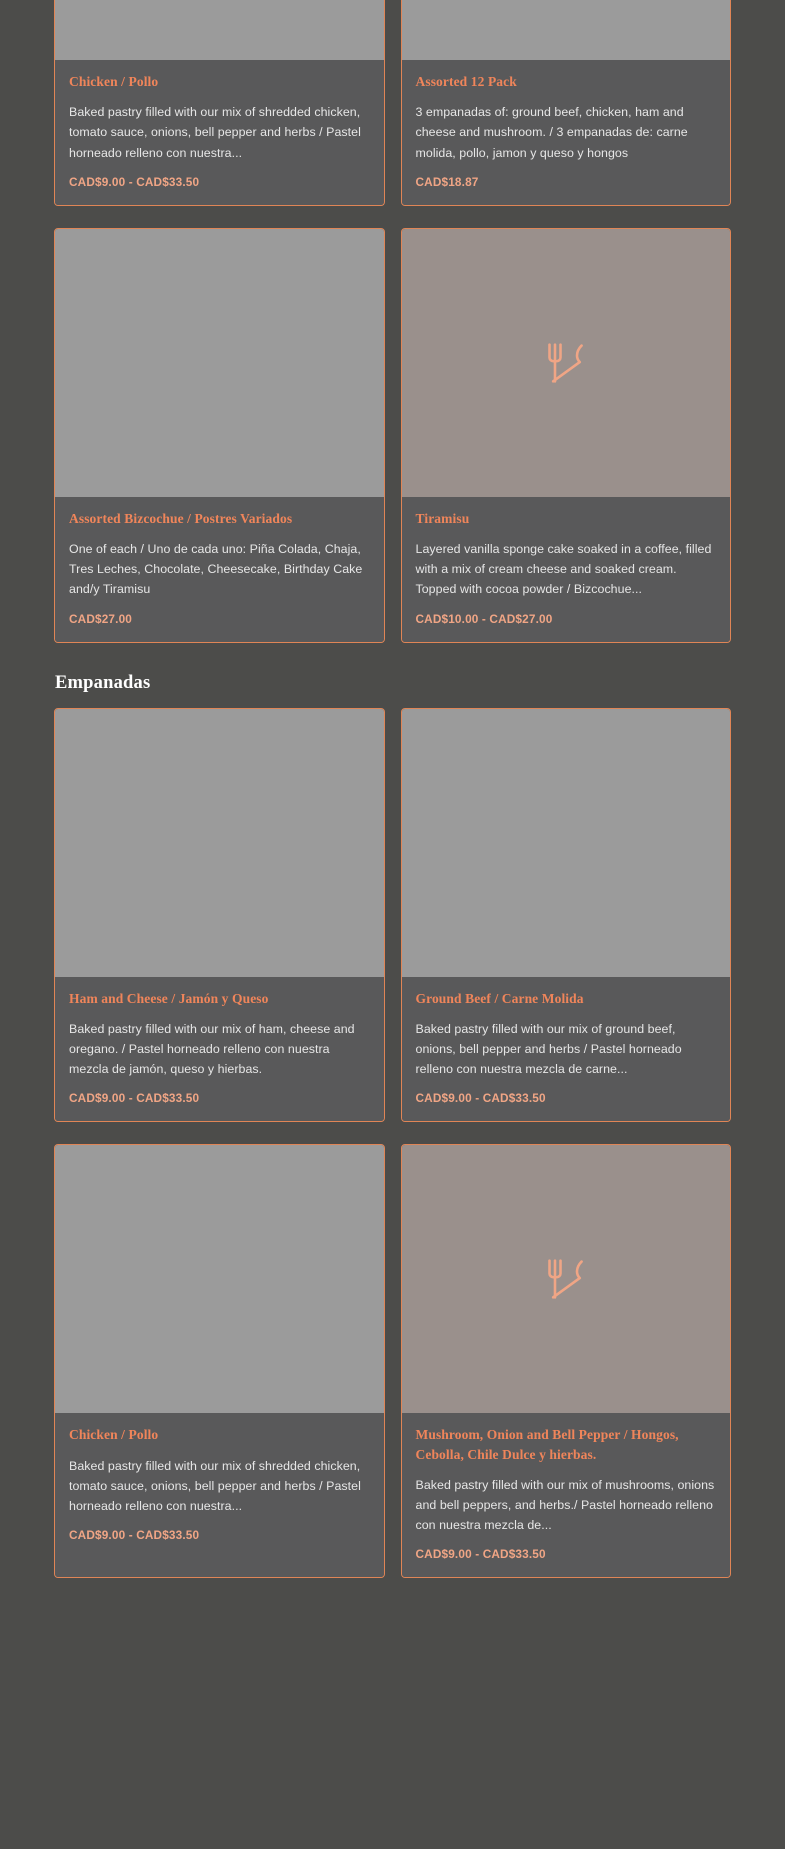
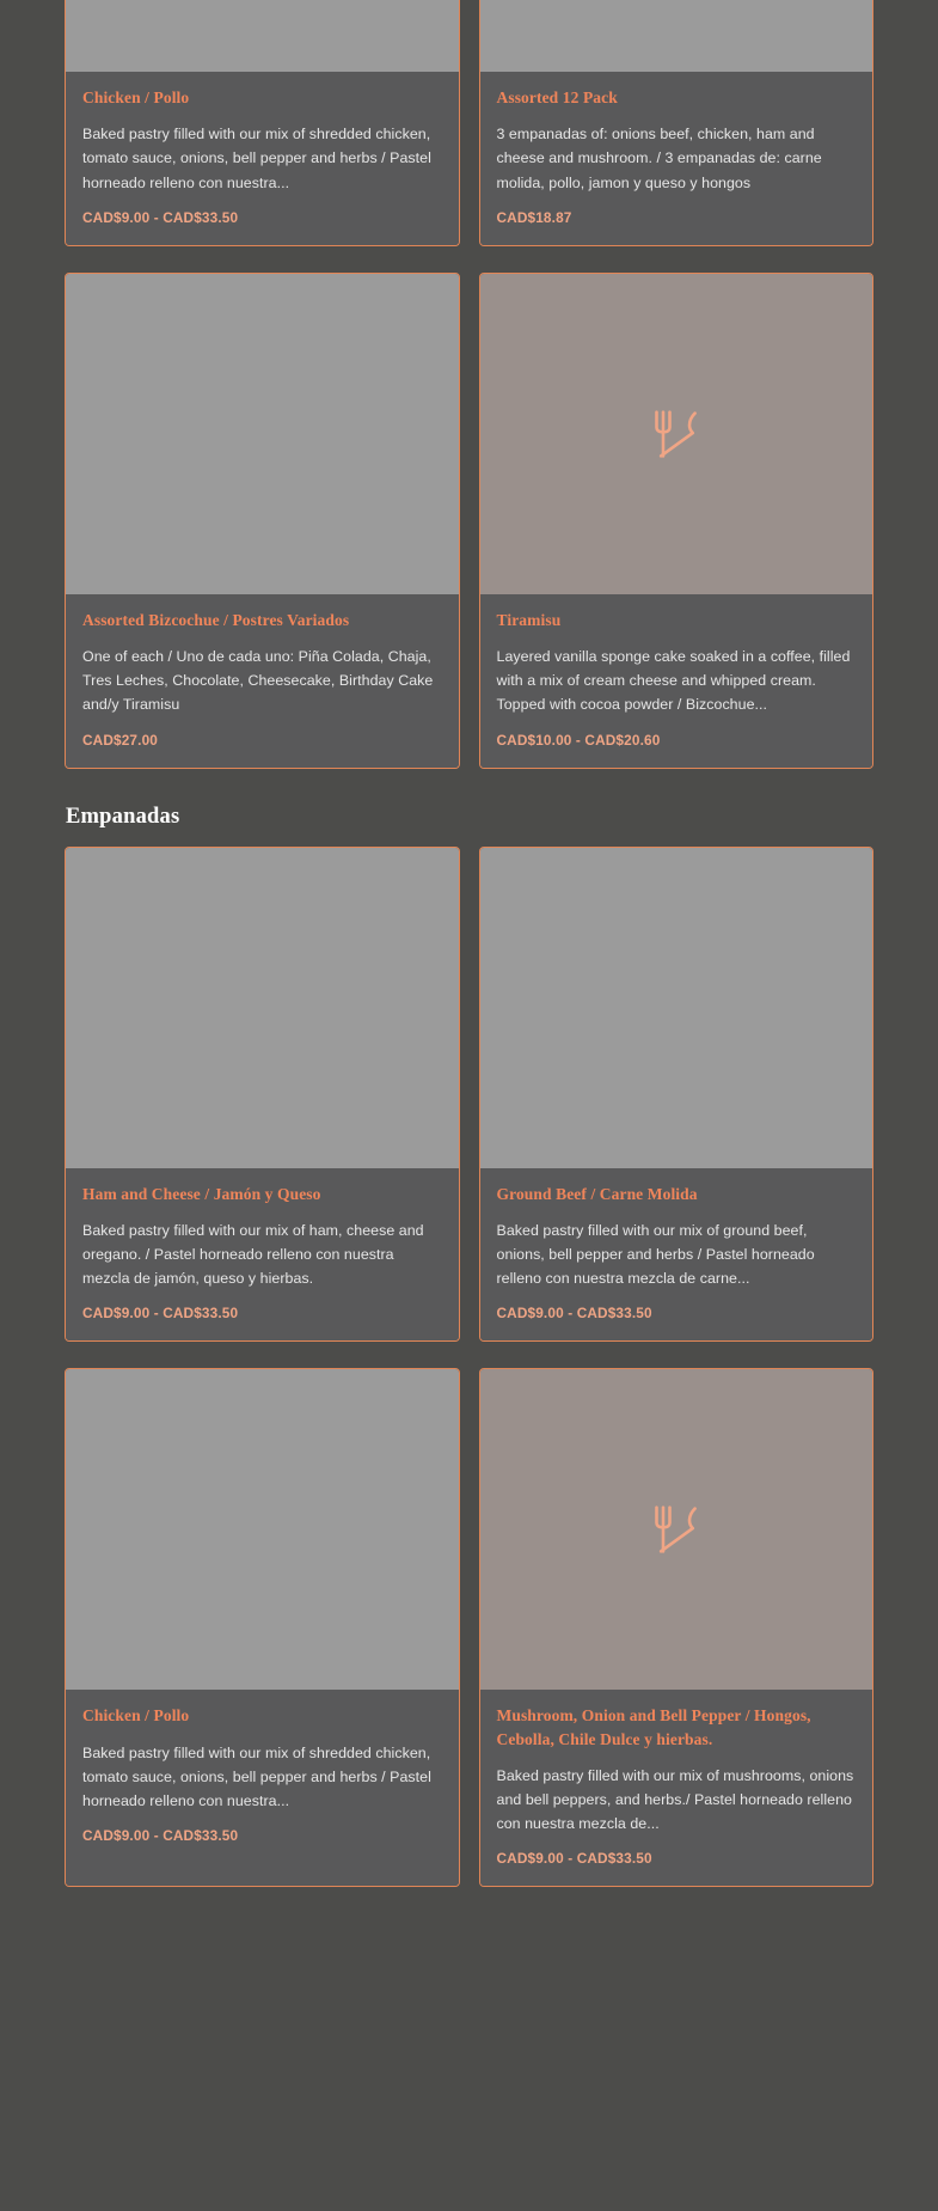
  Chicken / Pollo
  Baked pastry filled with our mix of shredded chicken, tomato sauce, onions, bell pepper and herbs / Pastel horneado relleno con nuestra...
  CAD$9.00 - CAD$33.50
  Assorted 12 Pack
- 3 empanadas of: ground beef, chicken, ham and cheese and mushroom. / 3 empanadas de: carne molida, pollo, jamon y queso y hongos
+ 3 empanadas of: onions beef, chicken, ham and cheese and mushroom. / 3 empanadas de: carne molida, pollo, jamon y queso y hongos
  CAD$18.87
  Assorted Bizcochue / Postres Variados
  One of each / Uno de cada uno: Piña Colada, Chaja, Tres Leches, Chocolate, Cheesecake, Birthday Cake and/y Tiramisu
  CAD$27.00
  Tiramisu
- Layered vanilla sponge cake soaked in a coffee, filled with a mix of cream cheese and soaked cream. Topped with cocoa powder / Bizcochue...
+ Layered vanilla sponge cake soaked in a coffee, filled with a mix of cream cheese and whipped cream. Topped with cocoa powder / Bizcochue...
- CAD$10.00 - CAD$27.00
+ CAD$10.00 - CAD$20.60
  Empanadas
  Ham and Cheese / Jamón y Queso
  Baked pastry filled with our mix of ham, cheese and oregano. / Pastel horneado relleno con nuestra mezcla de jamón, queso y hierbas.
  CAD$9.00 - CAD$33.50
  Ground Beef / Carne Molida
  Baked pastry filled with our mix of ground beef, onions, bell pepper and herbs / Pastel horneado relleno con nuestra mezcla de carne...
  CAD$9.00 - CAD$33.50
  Chicken / Pollo
  Baked pastry filled with our mix of shredded chicken, tomato sauce, onions, bell pepper and herbs / Pastel horneado relleno con nuestra...
  CAD$9.00 - CAD$33.50
  Mushroom, Onion and Bell Pepper / Hongos, Cebolla, Chile Dulce y hierbas.
  Baked pastry filled with our mix of mushrooms, onions and bell peppers, and herbs./ Pastel horneado relleno con nuestra mezcla de...
  CAD$9.00 - CAD$33.50
